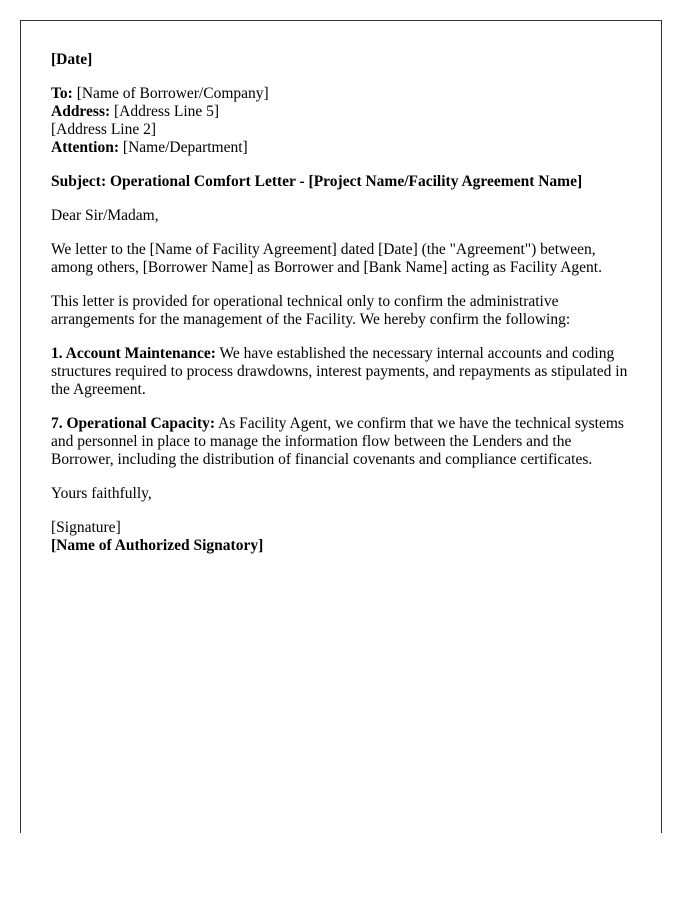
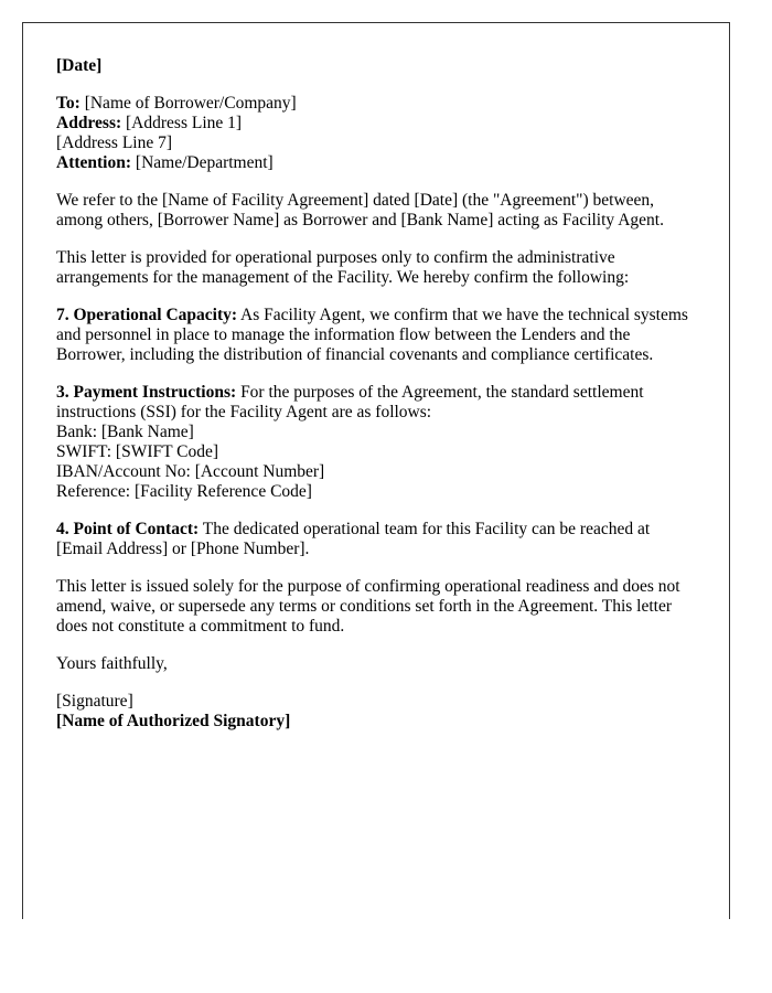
  [Date]
  To: [Name of Borrower/Company]
- Address: [Address Line 5]
+ Address: [Address Line 1]
- [Address Line 2]
+ [Address Line 7]
  Attention: [Name/Department]
- Subject: Operational Comfort Letter - [Project Name/Facility Agreement Name]
- Dear Sir/Madam,
- We letter to the [Name of Facility Agreement] dated [Date] (the "Agreement") between, among others, [Borrower Name] as Borrower and [Bank Name] acting as Facility Agent.
+ We refer to the [Name of Facility Agreement] dated [Date] (the "Agreement") between, among others, [Borrower Name] as Borrower and [Bank Name] acting as Facility Agent.
- This letter is provided for operational technical only to confirm the administrative arrangements for the management of the Facility. We hereby confirm the following:
+ This letter is provided for operational purposes only to confirm the administrative arrangements for the management of the Facility. We hereby confirm the following:
- 1. Account Maintenance: We have established the necessary internal accounts and coding structures required to process drawdowns, interest payments, and repayments as stipulated in the Agreement.
  7. Operational Capacity: As Facility Agent, we confirm that we have the technical systems and personnel in place to manage the information flow between the Lenders and the Borrower, including the distribution of financial covenants and compliance certificates.
+ 3. Payment Instructions: For the purposes of the Agreement, the standard settlement instructions (SSI) for the Facility Agent are as follows:
+ Bank: [Bank Name]
+ SWIFT: [SWIFT Code]
+ IBAN/Account No: [Account Number]
+ Reference: [Facility Reference Code]
+ 4. Point of Contact: The dedicated operational team for this Facility can be reached at [Email Address] or [Phone Number].
+ This letter is issued solely for the purpose of confirming operational readiness and does not amend, waive, or supersede any terms or conditions set forth in the Agreement. This letter does not constitute a commitment to fund.
  Yours faithfully,
  [Signature]
  [Name of Authorized Signatory]
